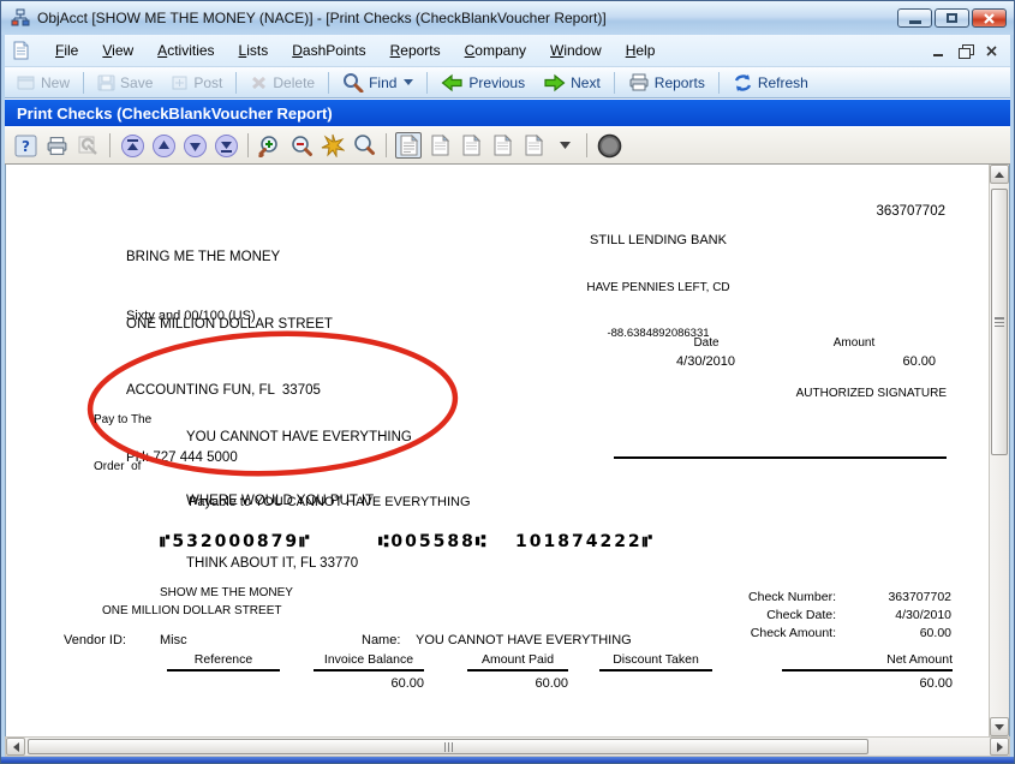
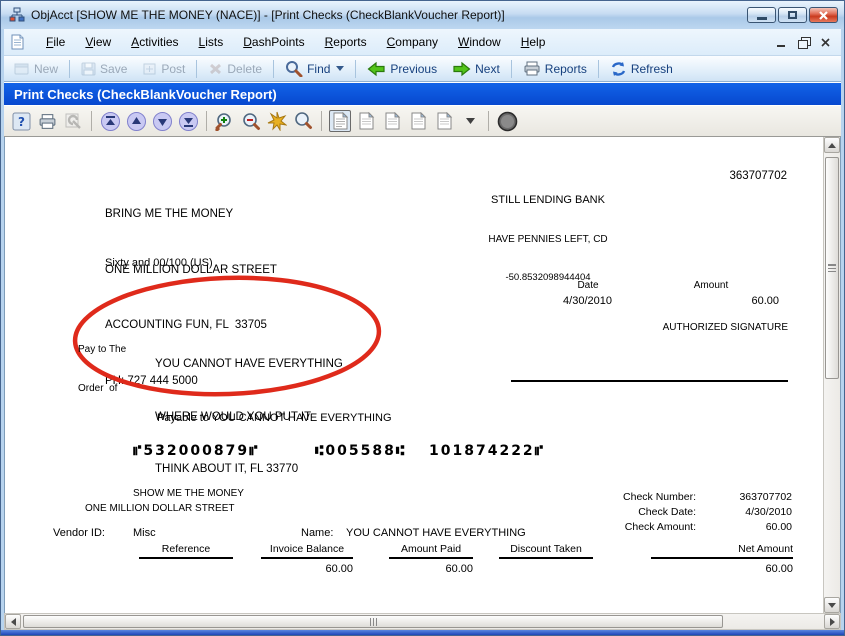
  ObjAcct [SHOW ME THE MONEY (NACE)] - [Print Checks (CheckBlankVoucher Report)]
  File
  View
  Activities
  Lists
  DashPoints
  Reports
  Company
  Window
  Help
  New
  Save
  Post
  Delete
  Find
  Previous
  Next
  Reports
  Refresh
  Print Checks (CheckBlankVoucher Report)
  ?
  BRING ME THE MONEY
  ONE MILLION DOLLAR STREET
  ACCOUNTING FUN, FL 33705
  P 727 444 5000
  STILL LENDING BANK
  HAVE PENNIES LEFT, CD
- -88.6384892086331
+ -50.8532098944404
  363707702
  Sixty and 00/100 (US)
  Date
  4/30/2010
  Amount
  60.00
  Pay to The
  Order of
  YOU CANNOT HAVE EVERYTHING
  WHERE WOULD YOU PUT IT
  THINK ABOUT IT, FL 33770
  AUTHORIZED SIGNATURE
  Payable to YOU CANNOT HAVE EVERYTHING
  ⑈532000879⑈
  ⑆005588⑆
  101874222⑈
  SHOW ME THE MONEY
  ONE MILLION DOLLAR STREET
  Check Number:
  363707702
  Check Date:
  4/30/2010
  Check Amount:
  60.00
  Vendor ID:
  Misc
  Name:
  YOU CANNOT HAVE EVERYTHING
  Reference
  Invoice Balance
  Amount Paid
  Discount Taken
  Net Amount
  60.00
  60.00
  60.00
